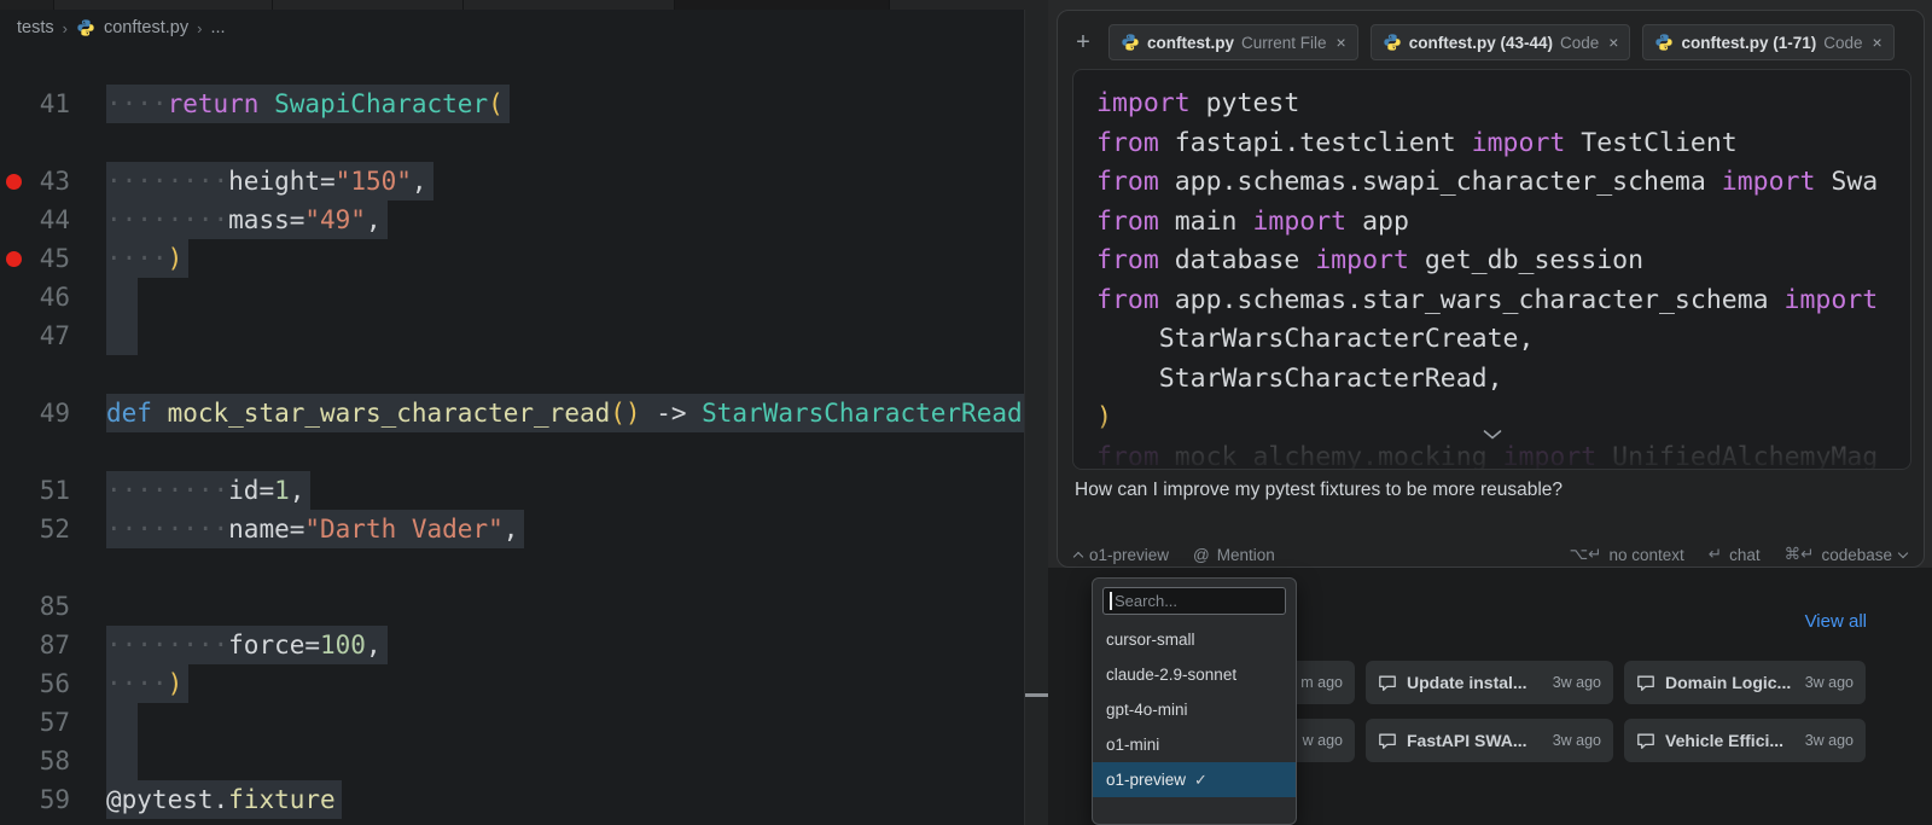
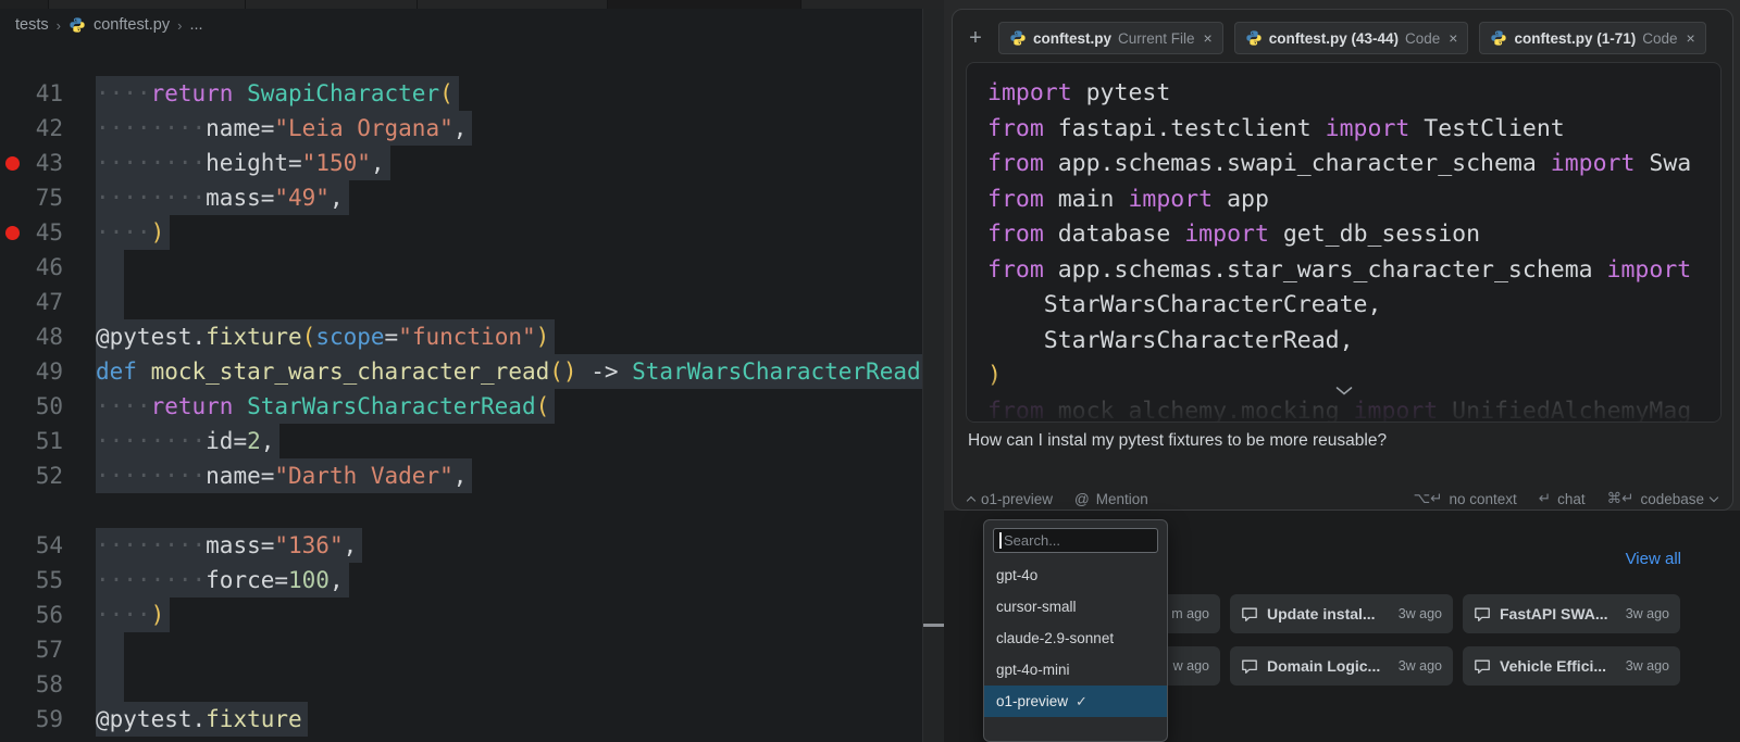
  41
  ····return SwapiCharacter(
+ 42
+ ········name="Leia Organa",
  43
  ········height="150",
- 44
+ 75
  ········mass="49",
  45
  ····)
  46
  47
+ 48
+ @pytest.fixture(scope="function")
  49
  def mock_star_wars_character_read() -> StarWarsCharacterRead
+ 50
+ ····return StarWarsCharacterRead(
  51
- ········id=1,
+ ········id=2,
  52
  ········name="Darth Vader",
- 85
+ 54
+ ········mass="136",
- 87
+ 55
  ········force=100,
  56
  ····)
  57
  58
  59
  @pytest.fixture
  tests
  ›
  conftest.py
  ›
  ...
  +
  conftest.py
  Current File
  ×
  conftest.py (43-44)
  Code
  ×
  conftest.py (1-71)
  Code
  ×
  import pytest
  from fastapi.testclient import TestClient
  from app.schemas.swapi_character_schema import Swa
  from main import app
  from database import get_db_session
  from app.schemas.star_wars_character_schema import
  StarWarsCharacterCreate,
  StarWarsCharacterRead,
- How can I improve my pytest fixtures to be more reusable?
+ How can I instal my pytest fixtures to be more reusable?
  o1-preview
  @
  Mention
  ⌥↵
  no context
  ↵
  chat
  ⌘↵
  codebase
  View all
  m ago
  Update instal...
  3w ago
- Domain Logic...
+ FastAPI SWA...
  3w ago
  w ago
- FastAPI SWA...
+ Domain Logic...
  3w ago
  Vehicle Effici...
  3w ago
  Search...
+ gpt-4o
  cursor-small
  claude-2.9-sonnet
  gpt-4o-mini
- o1-mini
  o1-preview ✓
